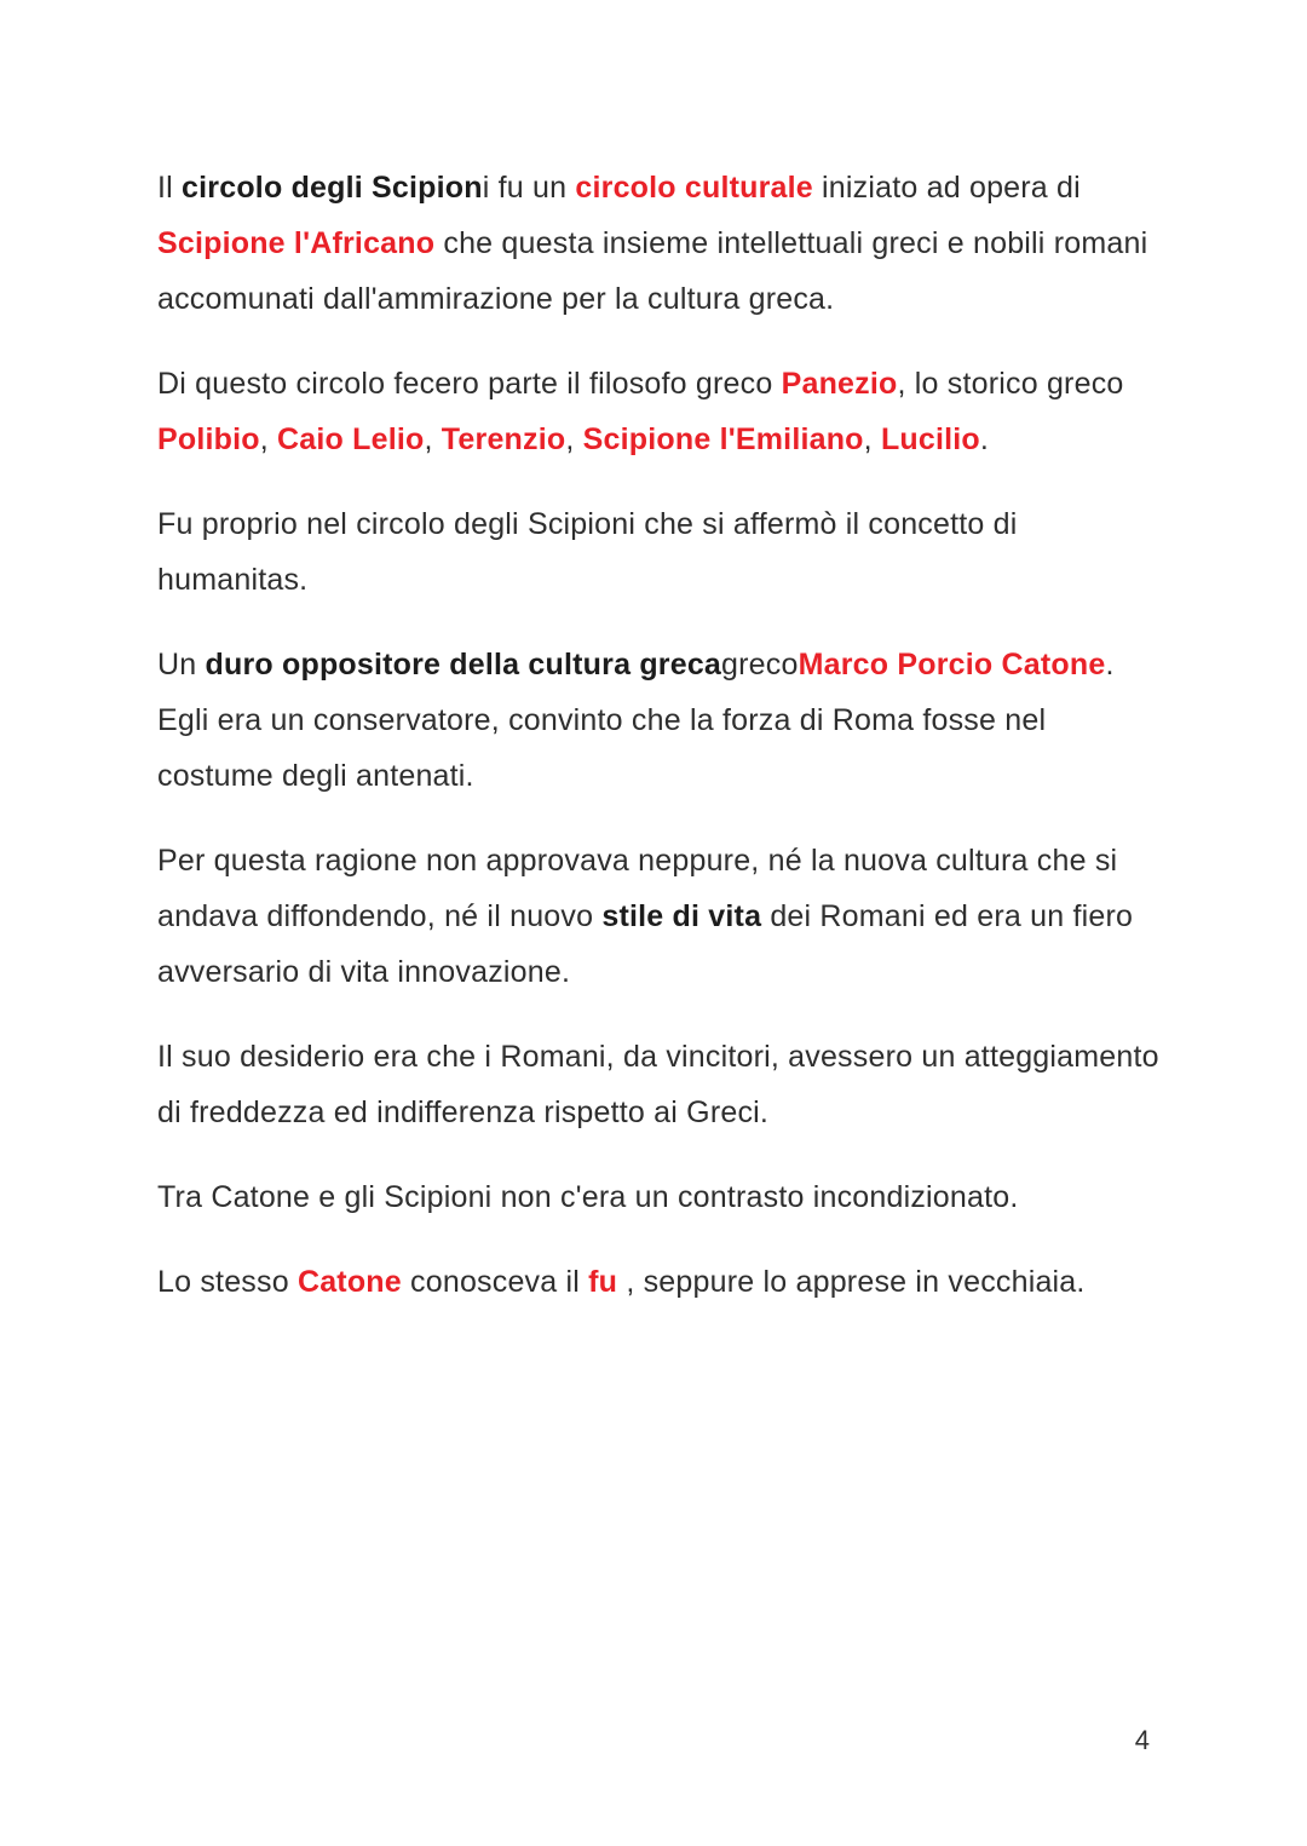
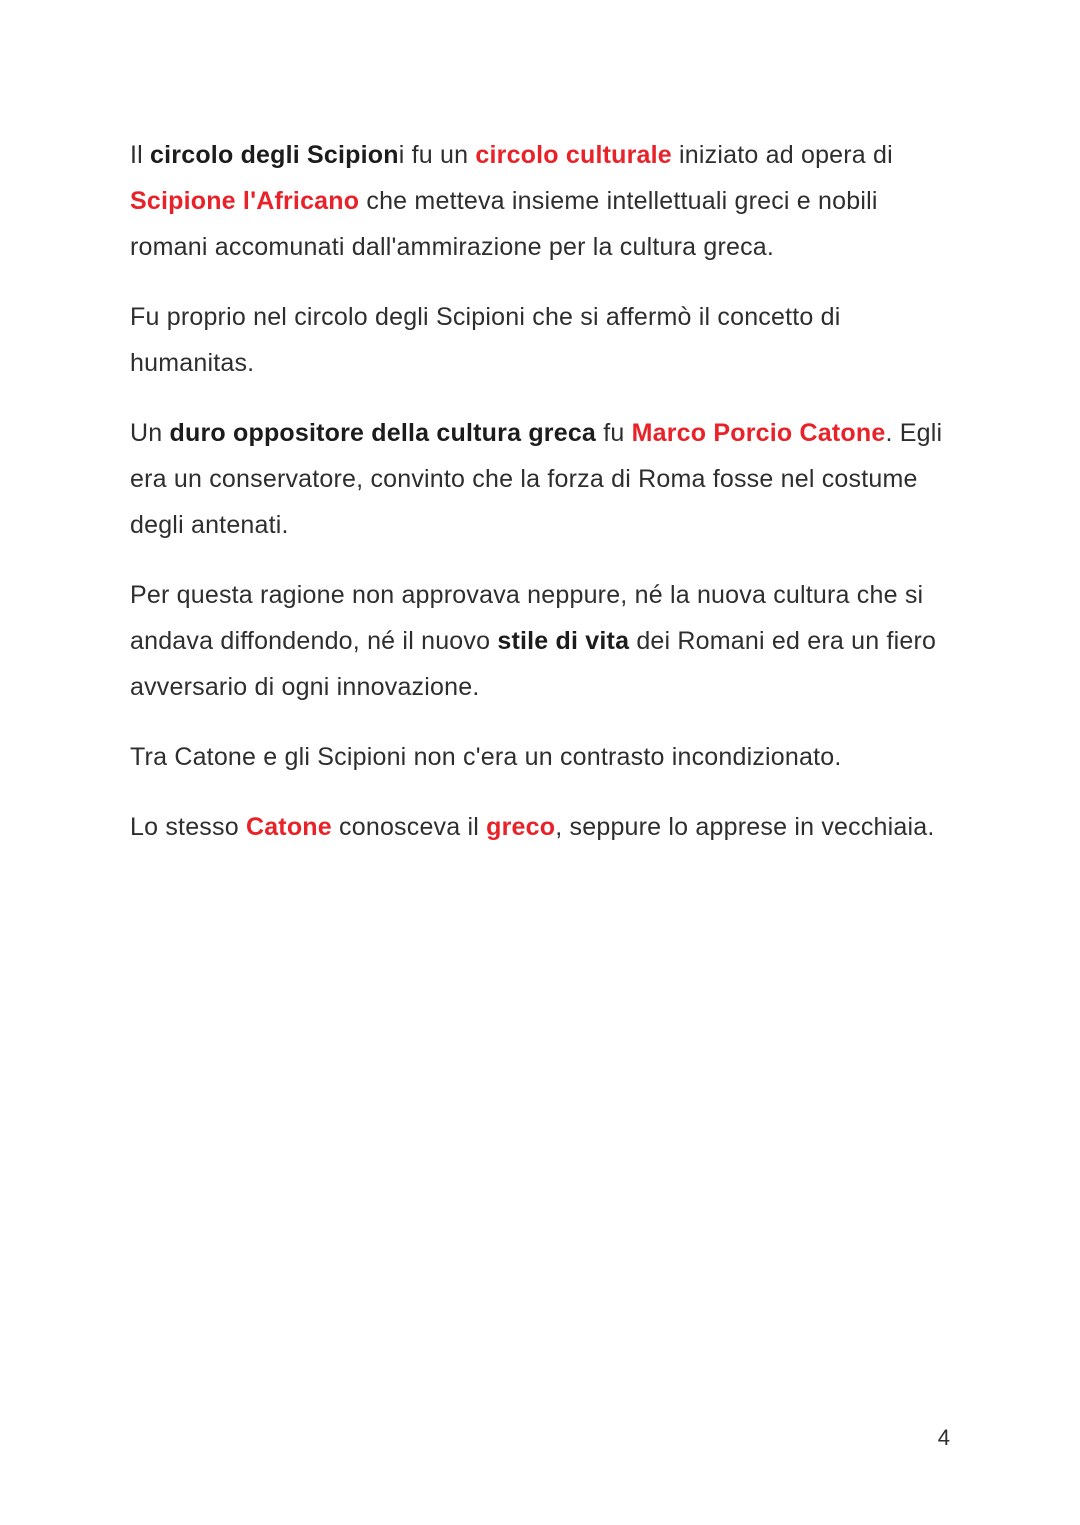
- Il circolo degli Scipioni fu un circolo culturale iniziato ad opera di Scipione l'Africano che questa insieme intellettuali greci e nobili romani accomunati dall'ammirazione per la cultura greca.
+ Il circolo degli Scipioni fu un circolo culturale iniziato ad opera di Scipione l'Africano che metteva insieme intellettuali greci e nobili romani accomunati dall'ammirazione per la cultura greca.
- Di questo circolo fecero parte il filosofo greco Panezio, lo storico greco Polibio, Caio Lelio, Terenzio, Scipione l'Emiliano, Lucilio.
  Fu proprio nel circolo degli Scipioni che si affermò il concetto di humanitas.
- Un duro oppositore della cultura grecagrecoMarco Porcio Catone. Egli era un conservatore, convinto che la forza di Roma fosse nel costume degli antenati.
+ Un duro oppositore della cultura greca fu Marco Porcio Catone. Egli era un conservatore, convinto che la forza di Roma fosse nel costume degli antenati.
- Per questa ragione non approvava neppure, né la nuova cultura che si andava diffondendo, né il nuovo stile di vita dei Romani ed era un fiero avversario di vita innovazione.
+ Per questa ragione non approvava neppure, né la nuova cultura che si andava diffondendo, né il nuovo stile di vita dei Romani ed era un fiero avversario di ogni innovazione.
- Il suo desiderio era che i Romani, da vincitori, avessero un atteggiamento di freddezza ed indifferenza rispetto ai Greci.
  Tra Catone e gli Scipioni non c'era un contrasto incondizionato.
- Lo stesso Catone conosceva il fu , seppure lo apprese in vecchiaia.
+ Lo stesso Catone conosceva il greco, seppure lo apprese in vecchiaia.
  4
